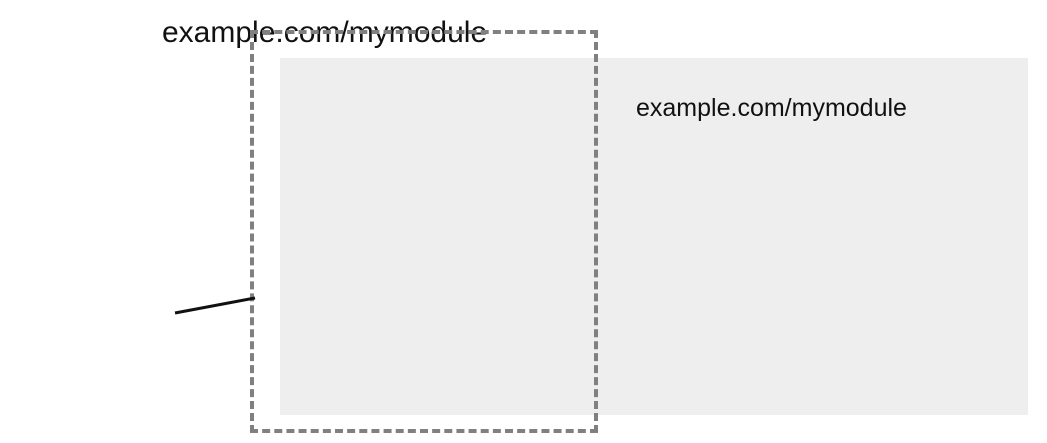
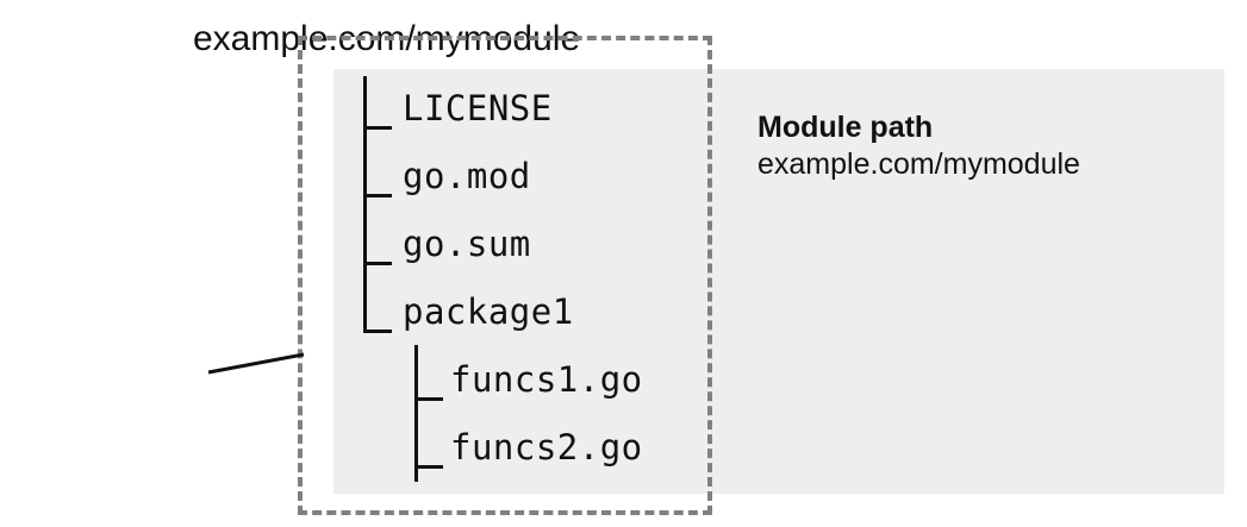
  example.com/mymodule
+ LICENSE
+ go.mod
+ go.sum
+ package1
+ funcs1.go
+ funcs2.go
+ Module path
  example.com/mymodule
